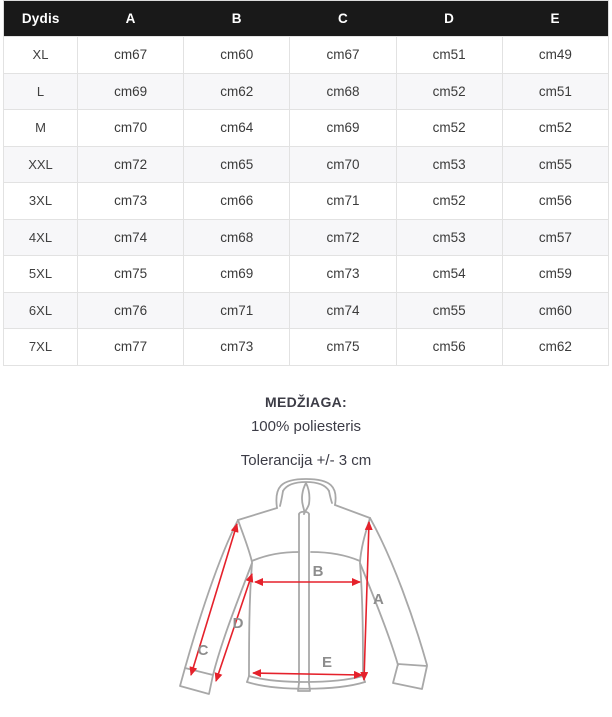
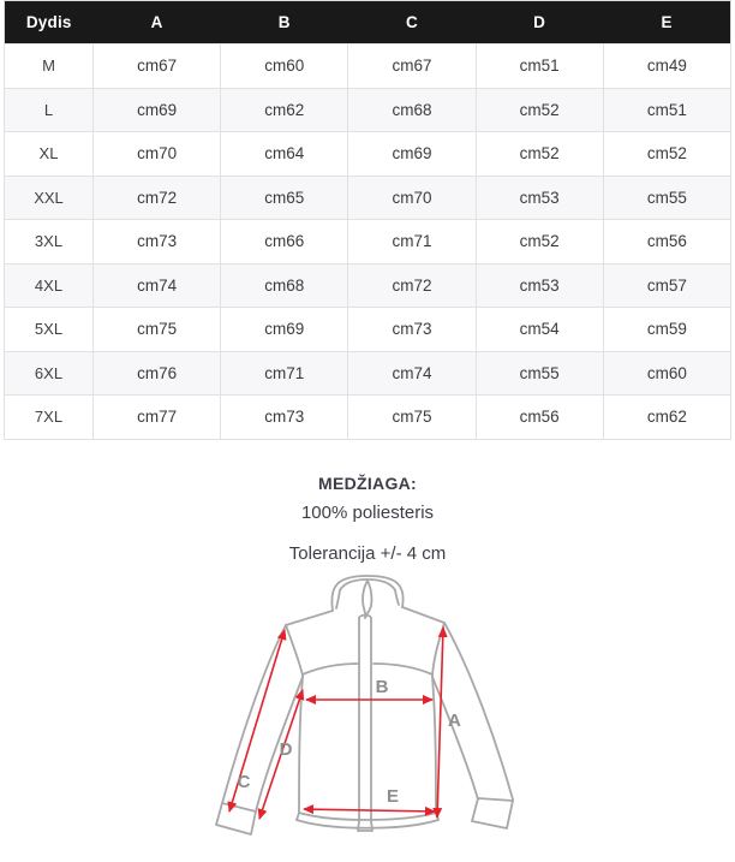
  Dydis	A	B	C	D	E
- XL	cm67	cm60	cm67	cm51	cm49
+ M	cm67	cm60	cm67	cm51	cm49
  L	cm69	cm62	cm68	cm52	cm51
- M	cm70	cm64	cm69	cm52	cm52
+ XL	cm70	cm64	cm69	cm52	cm52
  XXL	cm72	cm65	cm70	cm53	cm55
  3XL	cm73	cm66	cm71	cm52	cm56
  4XL	cm74	cm68	cm72	cm53	cm57
  5XL	cm75	cm69	cm73	cm54	cm59
  6XL	cm76	cm71	cm74	cm55	cm60
  7XL	cm77	cm73	cm75	cm56	cm62
  MEDŽIAGA:
  100% poliesteris
- Tolerancija +/- 3 cm
+ Tolerancija +/- 4 cm
  A
  B
  C
  D
  E
